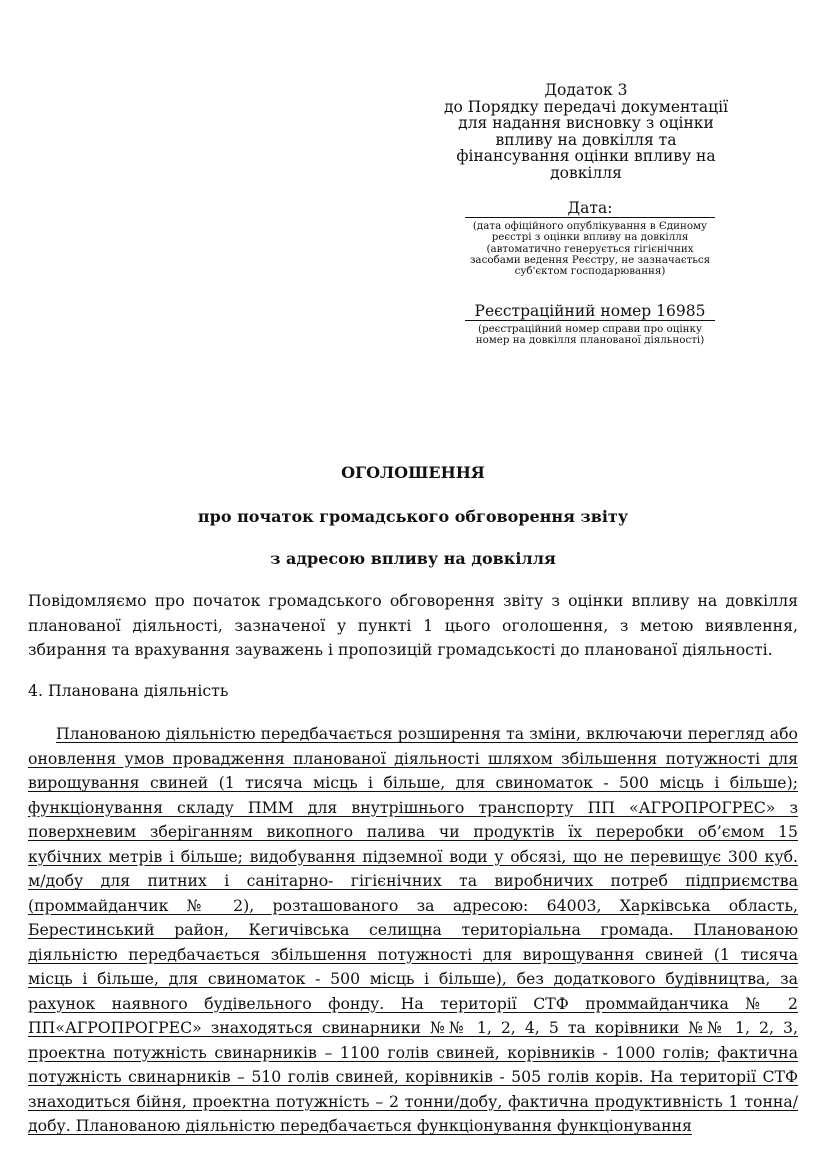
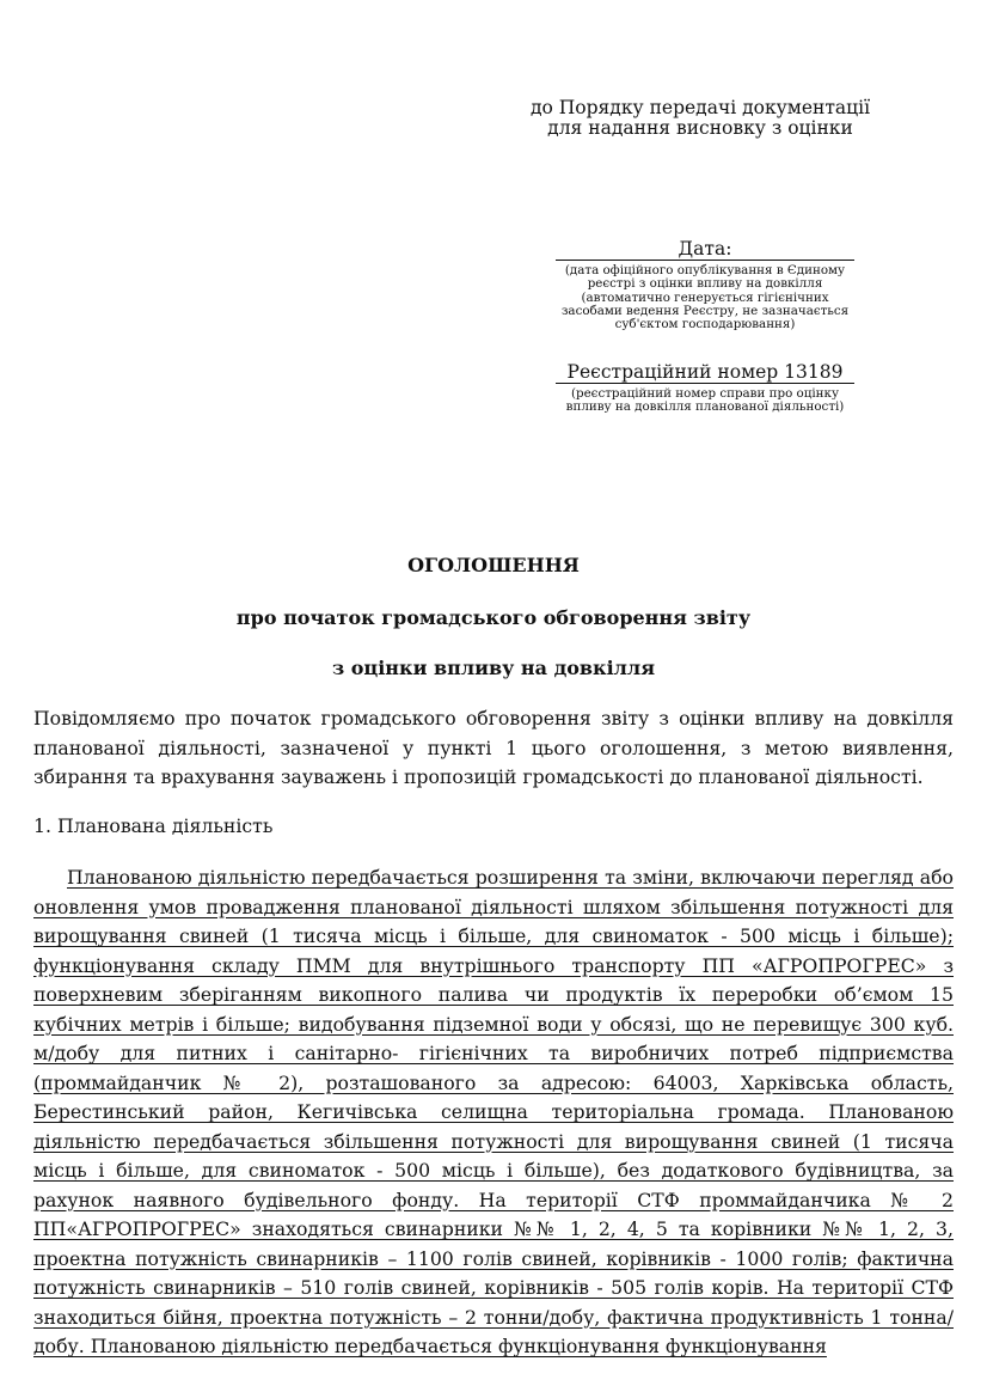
- Додаток 3
  до Порядку передачі документації
  для надання висновку з оцінки
- впливу на довкілля та
- фінансування оцінки впливу на
- довкілля
  Дата:
  (дата офіційного опублікування в Єдиному реєстрі з оцінки впливу на довкілля (автоматично генерується гігієнічних засобами ведення Реєстру, не зазначається суб'єктом господарювання)
- Реєстраційний номер 16985
+ Реєстраційний номер 13189
- (реєстраційний номер справи про оцінку номер на довкілля планованої діяльності)
+ (реєстраційний номер справи про оцінку впливу на довкілля планованої діяльності)
  ОГОЛОШЕННЯ
  про початок громадського обговорення звіту
- з адресою впливу на довкілля
+ з оцінки впливу на довкілля
  Повідомляємо про початок громадського обговорення звіту з оцінки впливу на довкілля планованої діяльності, зазначеної у пункті 1 цього оголошення, з метою виявлення, збирання та врахування зауважень і пропозицій громадськості до планованої діяльності.
- 4. Планована діяльність
+ 1. Планована діяльність
  Планованою діяльністю передбачається розширення та зміни, включаючи перегляд або оновлення умов провадження планованої діяльності шляхом збільшення потужності для вирощування свиней (1 тисяча місць і більше, для свиноматок - 500 місць і більше); функціонування складу ПММ для внутрішнього транспорту ПП «АГРОПРОГРЕС» з поверхневим зберіганням викопного палива чи продуктів їх переробки об’ємом 15 кубічних метрів і більше; видобування підземної води у обсязі, що не перевищує 300 куб. м/добу для питних і санітарно- гігієнічних та виробничих потреб підприємства (проммайданчик № 2), розташованого за адресою: 64003, Харківська область, Берестинський район, Кегичівська селищна територіальна громада. Планованою діяльністю передбачається збільшення потужності для вирощування свиней (1 тисяча місць і більше, для свиноматок - 500 місць і більше), без додаткового будівництва, за рахунок наявного будівельного фонду. На території СТФ проммайданчика № 2 ПП«АГРОПРОГРЕС» знаходяться свинарники №№ 1, 2, 4, 5 та корівники №№ 1, 2, 3, проектна потужність свинарників – 1100 голів свиней, корівників - 1000 голів; фактична потужність свинарників – 510 голів свиней, корівників - 505 голів корів. На території СТФ знаходиться бійня, проектна потужність – 2 тонни/добу, фактична продуктивність 1 тонна/добу. Планованою діяльністю передбачається функціонування функціонування
